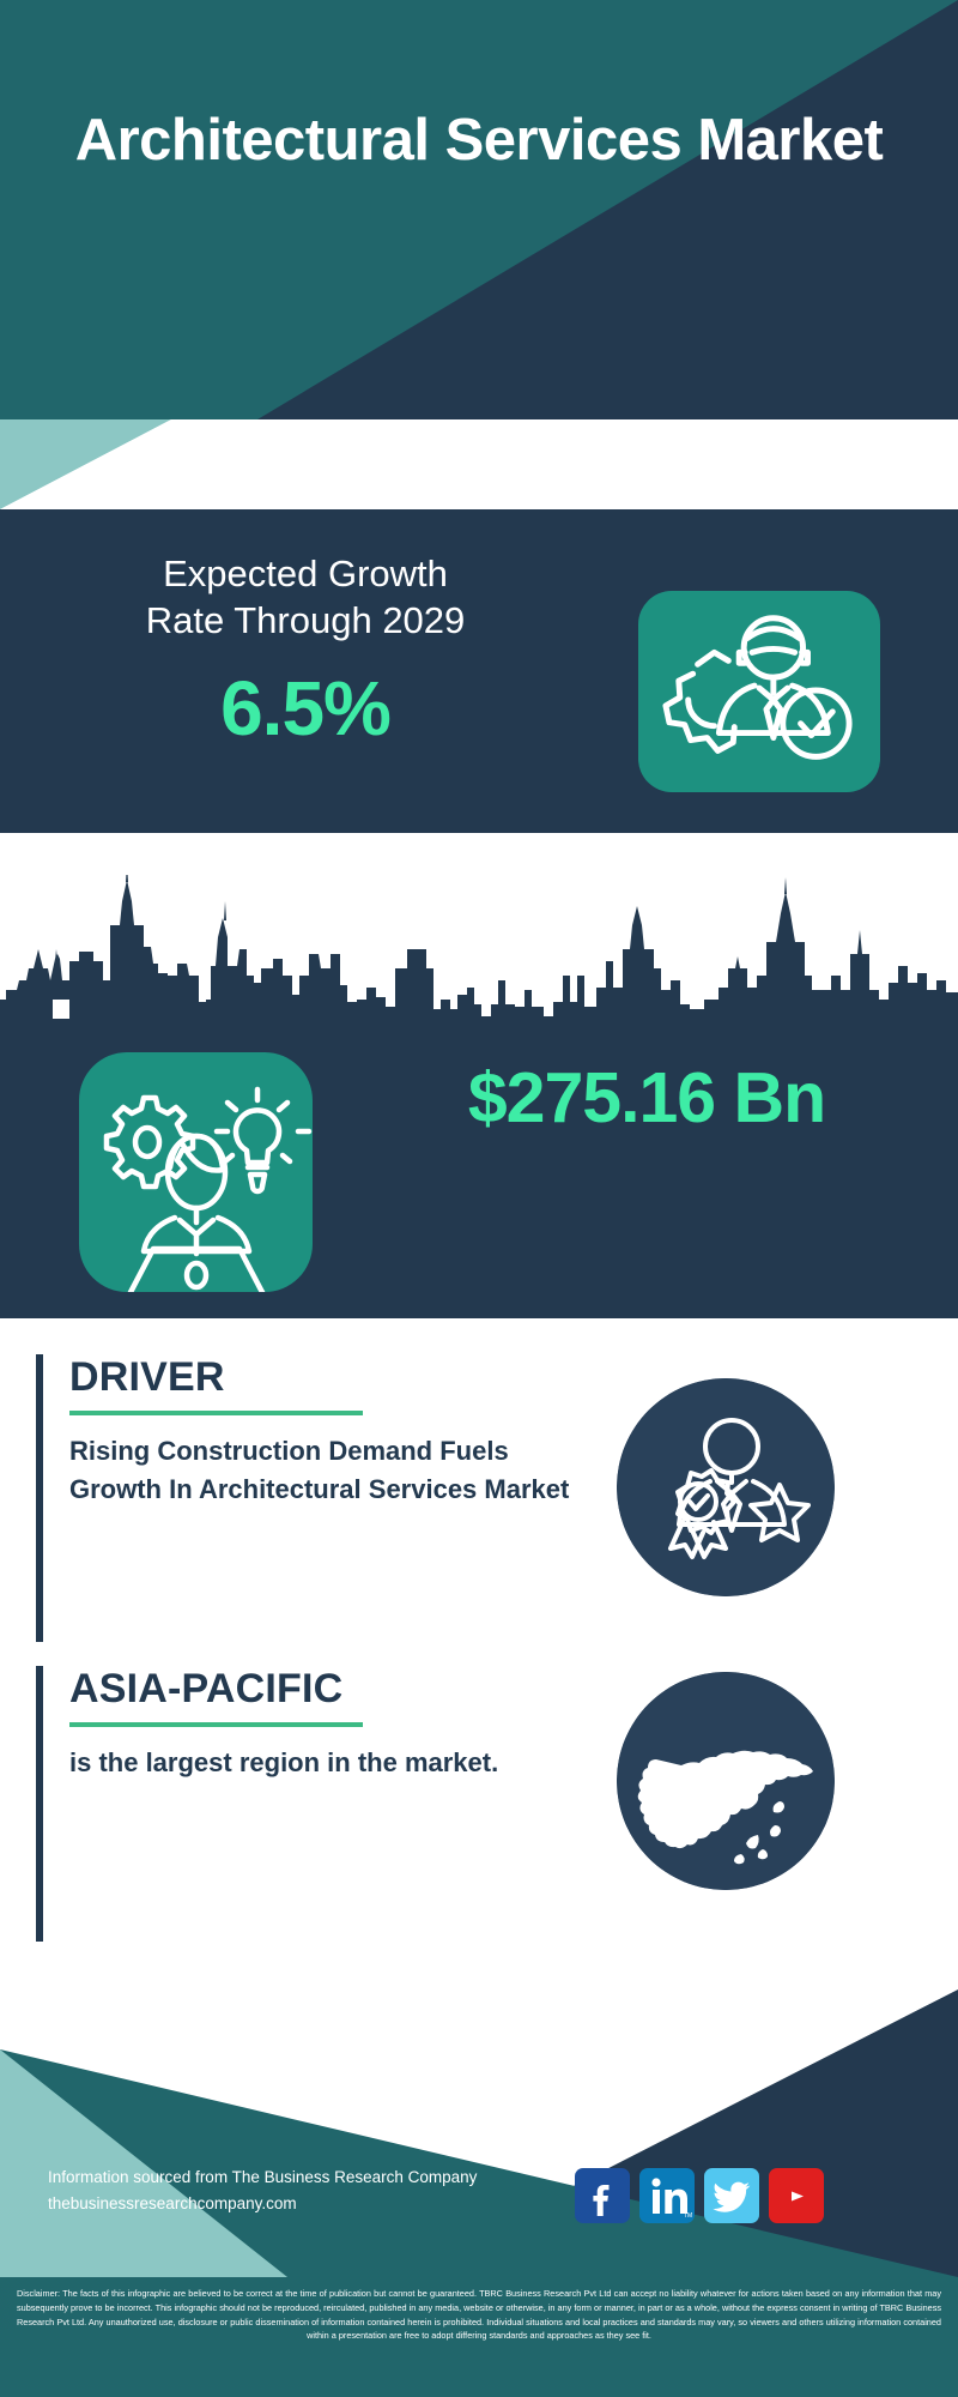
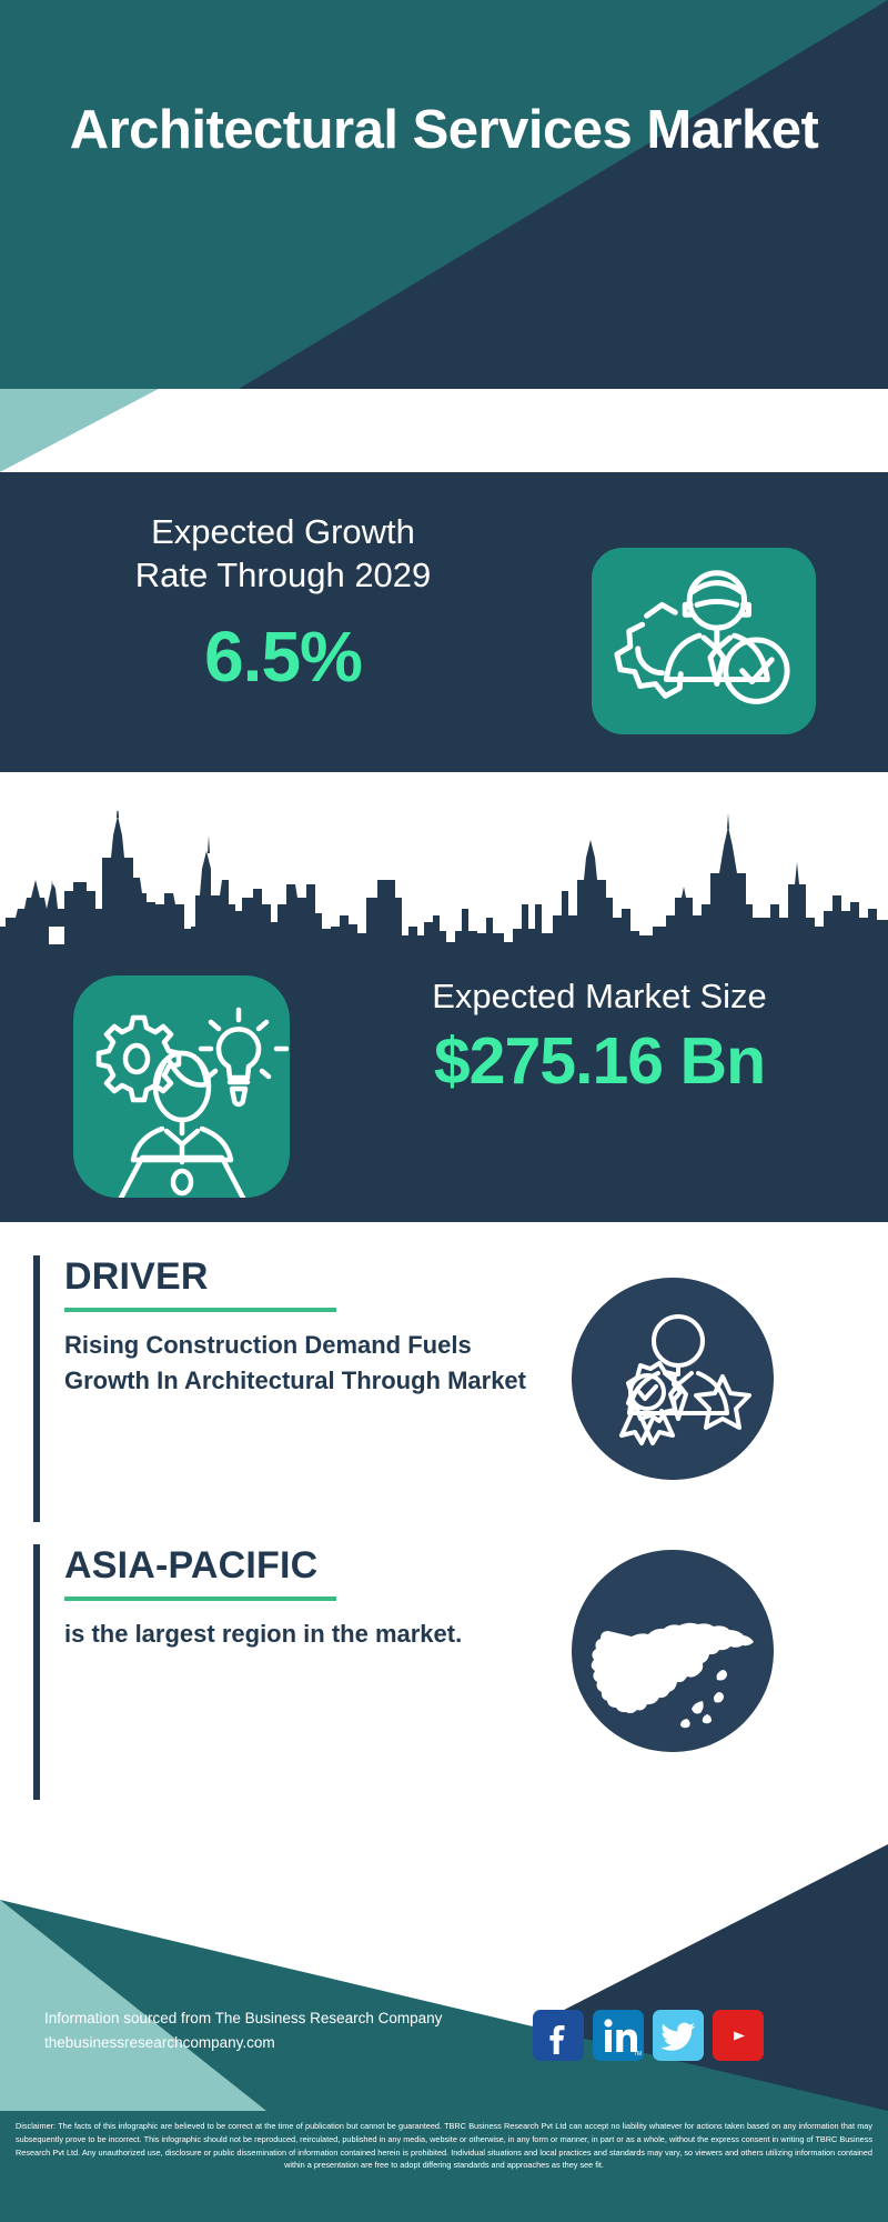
  Architectural Services Market
  Expected Growth
  Rate Through 2029
  6.5%
+ Expected Market Size
  $275.16 Bn
  DRIVER
- Rising Construction Demand Fuels Growth In Architectural Services Market
+ Rising Construction Demand Fuels Growth In Architectural Through Market
  ASIA-PACIFIC
  is the largest region in the market.
  Information sourced from The Business Research Company
  thebusinessresearchcompany.com
  Disclaimer: The facts of this infographic are believed to be correct at the time of publication but cannot be guaranteed. TBRC Business Research Pvt Ltd can accept no liability whatever for actions taken based on any information that may subsequently prove to be incorrect. This infographic should not be reproduced, reirculated, published in any media, website or otherwise, in any form or manner, in part or as a whole, without the express consent in writing of TBRC Business Research Pvt Ltd. Any unauthorized use, disclosure or public dissemination of information contained herein is prohibited. Individual situations and local practices and standards may vary, so viewers and others utilizing information contained within a presentation are free to adopt differing standards and approaches as they see fit.
